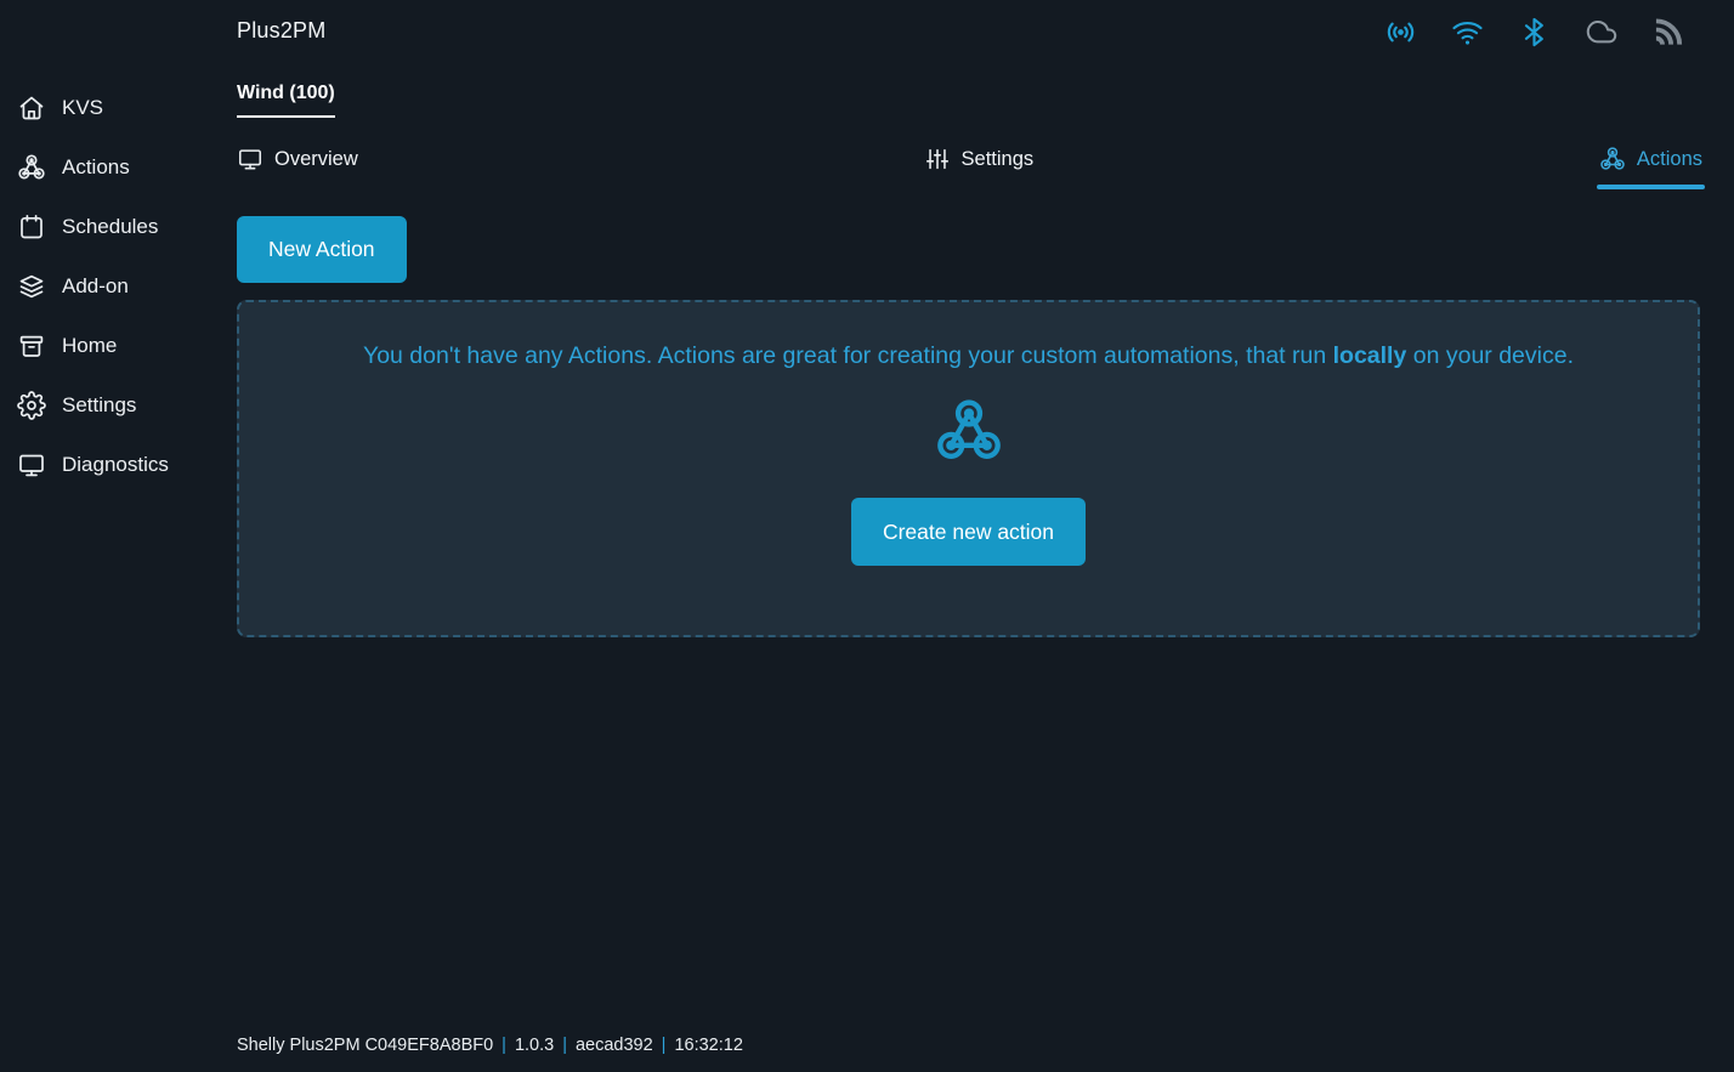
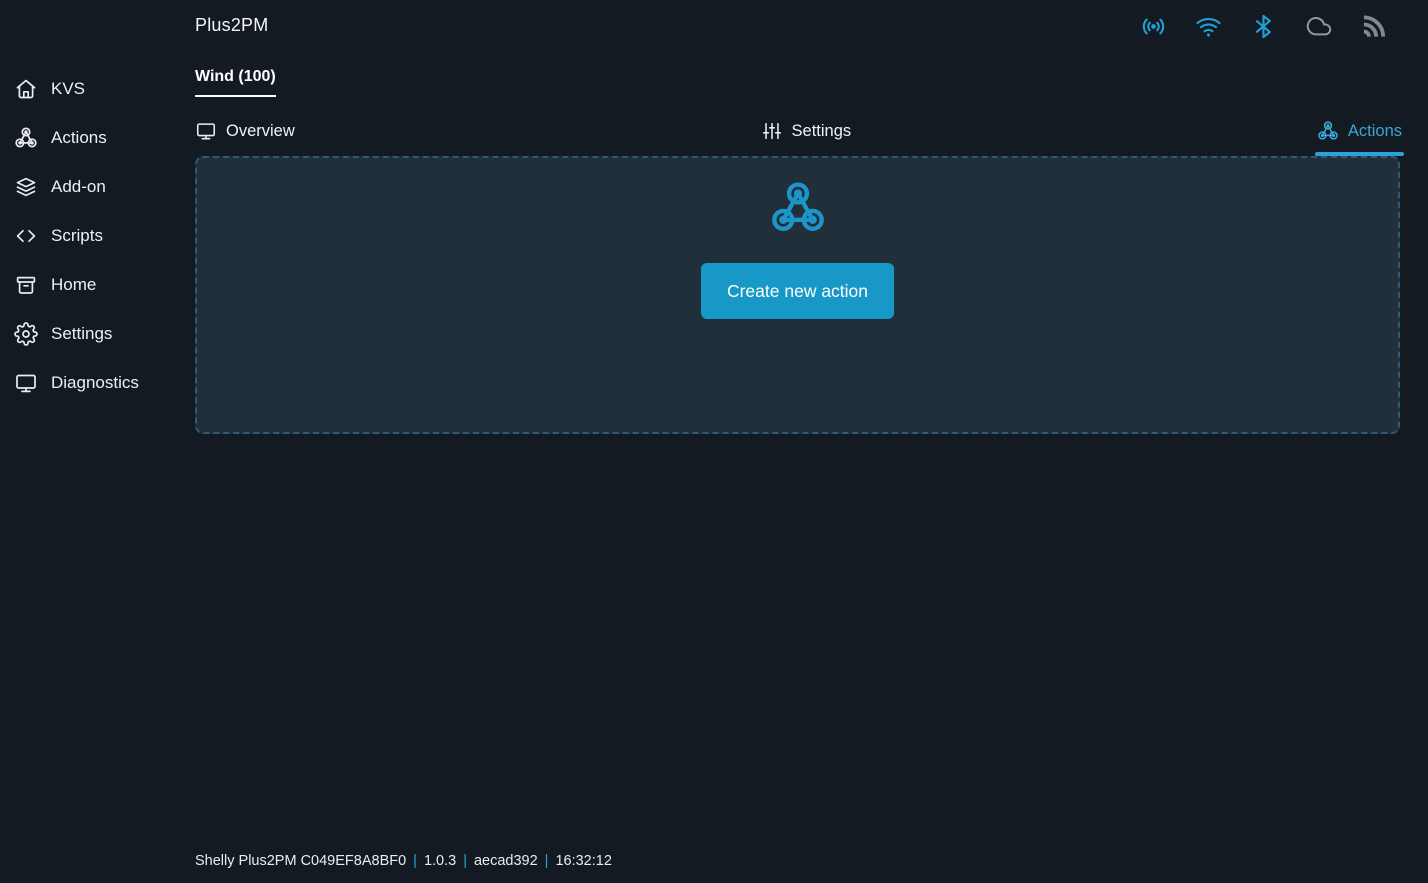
  Plus2PM
  KVS
  Actions
- Schedules
  Add-on
+ Scripts
  Home
  Settings
  Diagnostics
  Wind (100)
  Overview
  Settings
  Actions
- New Action
- You don't have any Actions. Actions are great for creating your custom automations, that run locally on your device.
  Create new action
  Shelly Plus2PM C049EF8A8BF0 | 1.0.3 | aecad392 | 16:32:12
